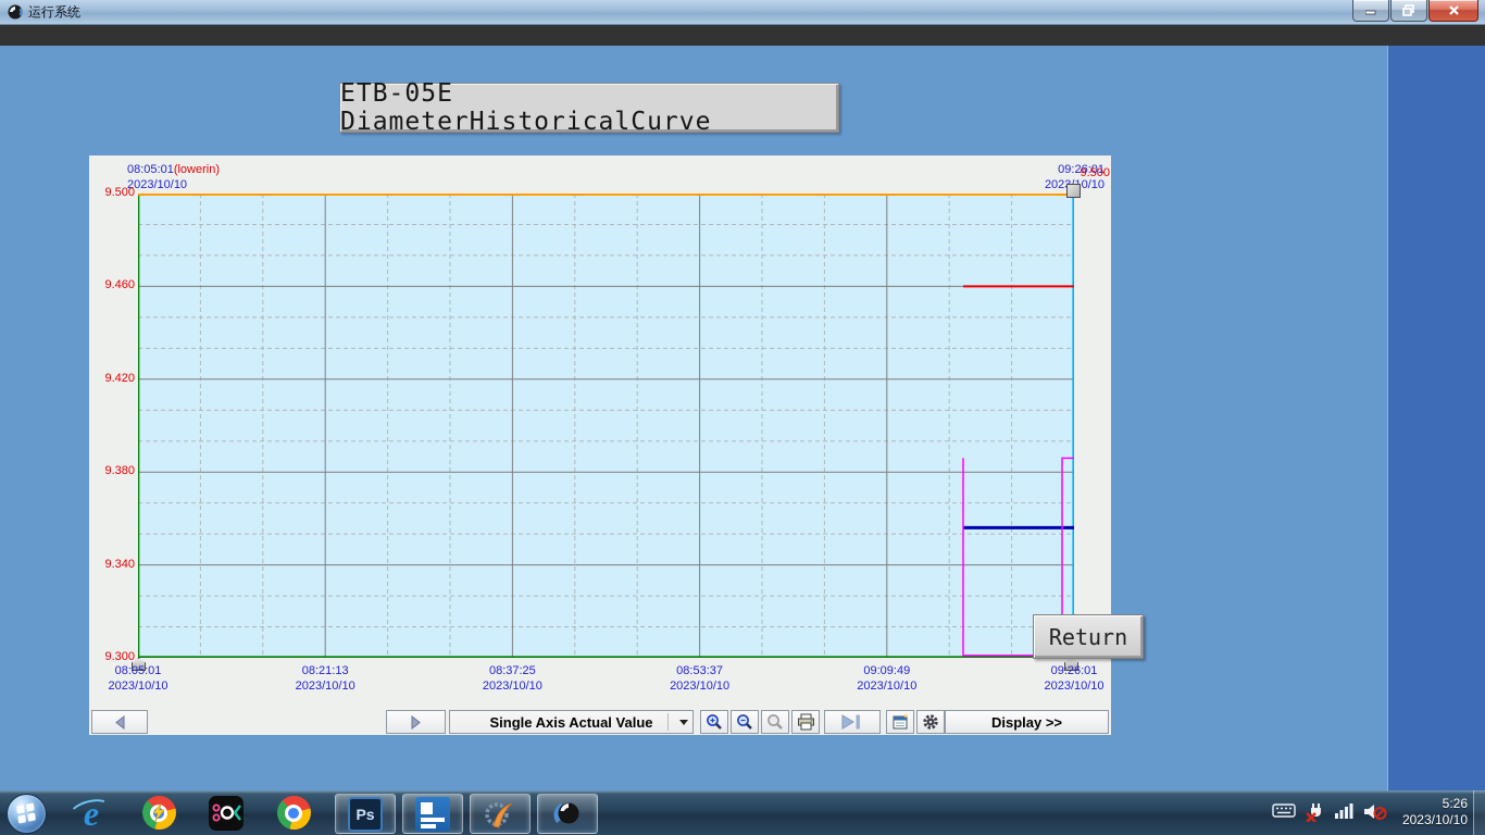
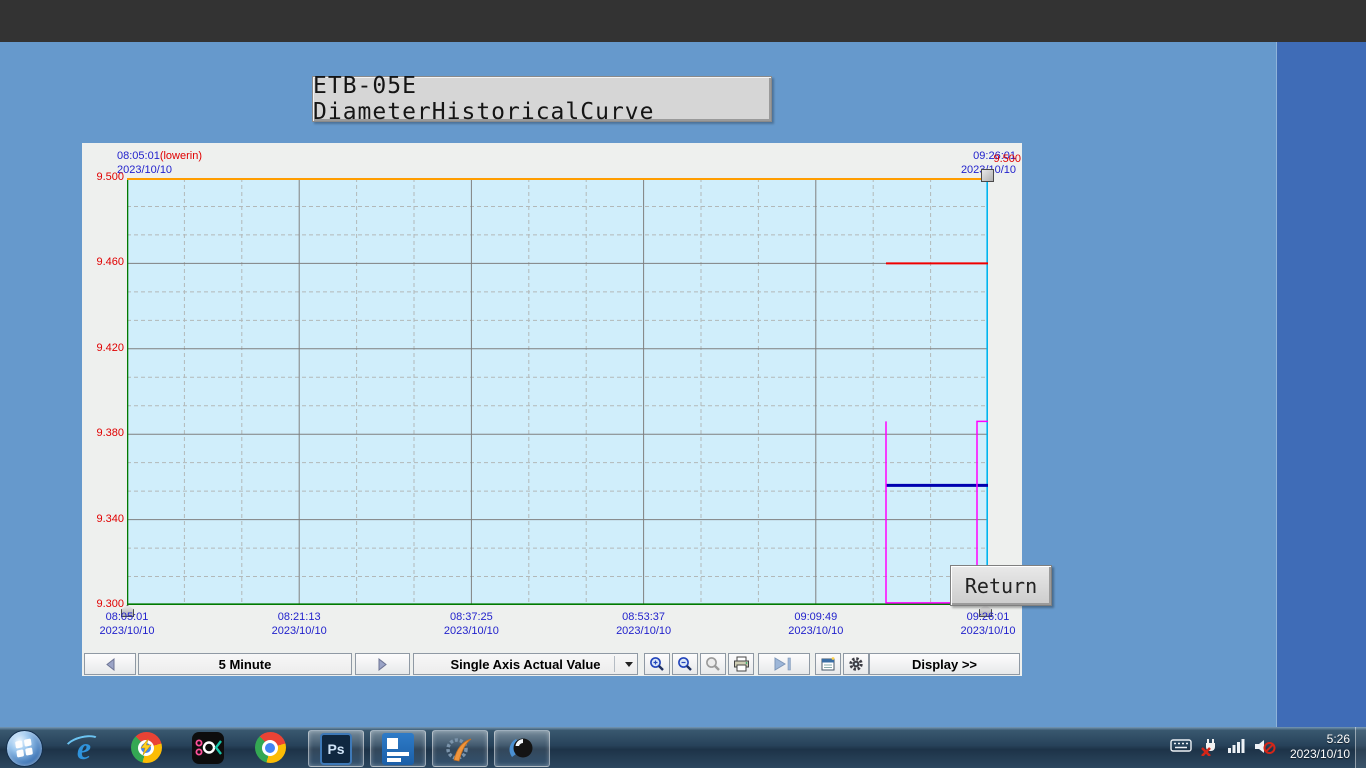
- 运行系统
  ETB-05E DiameterHistoricalCurve
  08:05:01(lowerin)
  2023/10/10
  09:26:01
  2020/10
  9.500
  9.500
  9.460
  9.420
  9.380
  9.340
  9.300
  08:05:01
  2023/10/10
  08:21:13
  2023/10/10
  08:37:25
  2023/10/10
  08:53:37
  2023/10/10
  09:09:49
  2023/10/10
  09:26:01
  2023/10/10
+ 5 Minute
  Single Axis Actual Value
  Display >>
  Return
  e
  Ps
  5:26
  2023/10/10
